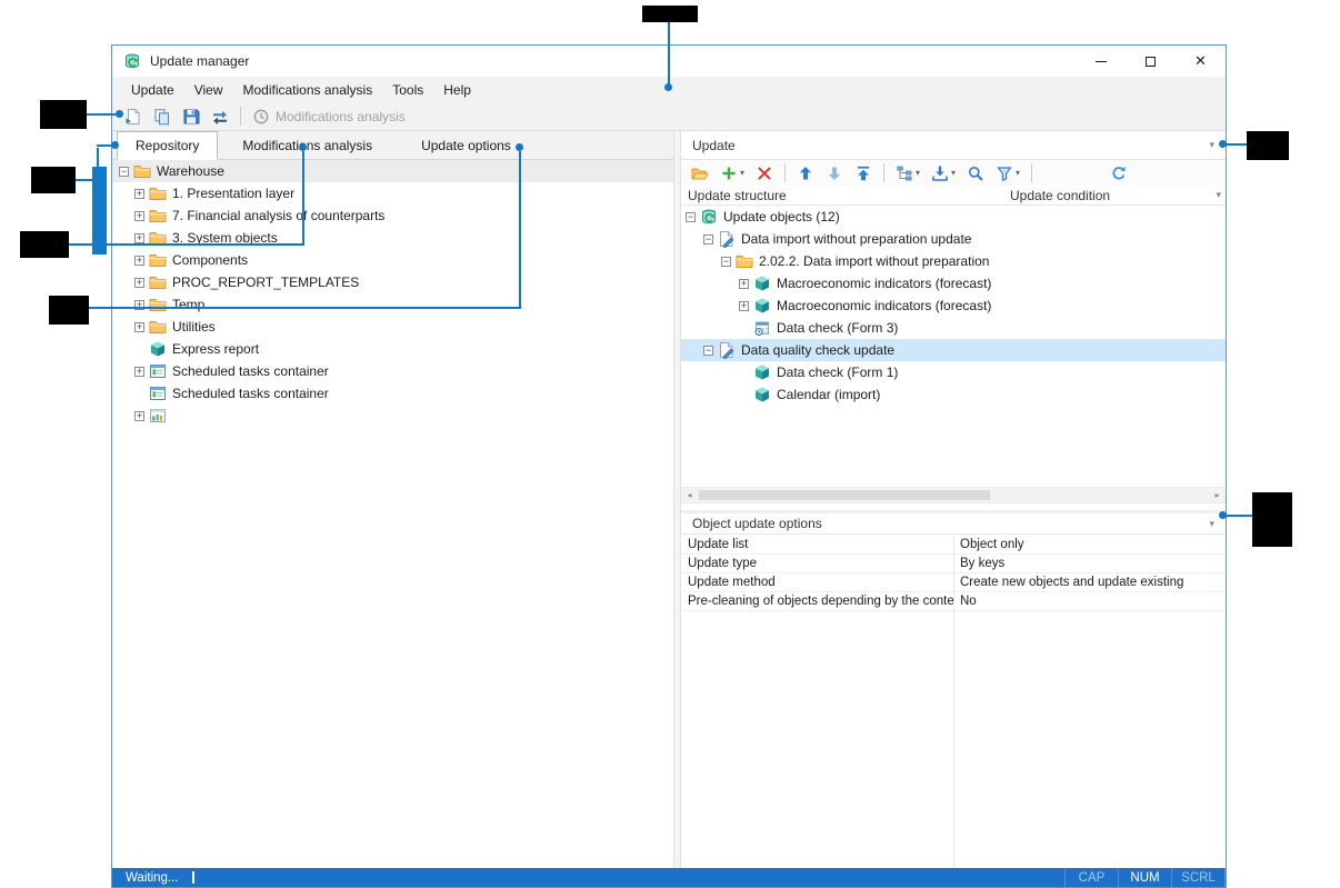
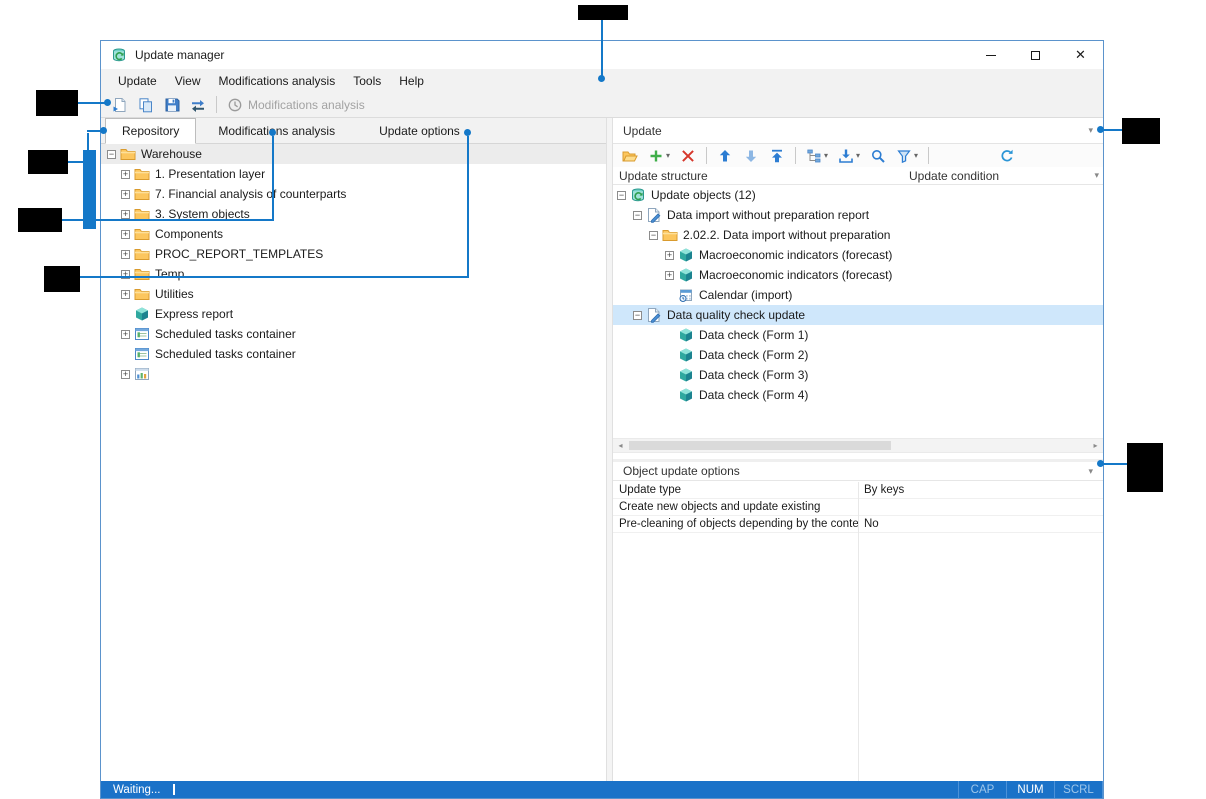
  Update manager
  ✕
  Update
  View
  Modifications analysis
  Tools
  Help
  Modifications analysis
  Repository
  Modificatins analysis
  Update options
  −
  Warehouse
  +
  1. Presentation layer
  +
  7. Financial analysis of counterparts
  +
  3. System objects
  +
  Components
  +
  PROC_REPORT_TEMPLATES
  +
  Temp
  +
  Utilities
  Express report
  +
  Scheduled tasks container
  Scheduled tasks container
  +
  Update
  ▾
  ▾
  ▾
  ▾
  ▾
  Update structure
  Update condition
  ▾
  −
  Update objects (12)
  −
- Data import without preparation update
+ Data import without preparation report
  −
  2.02.2. Data import without preparation
  +
  Macroeconomic indicators (forecast)
  +
  Macroeconomic indicators (forecast)
- Data check (Form 3)
+ Calendar (import)
  −
  Data quality check update
  Data check (Form 1)
+ Data check (Form 2)
- Calendar (import)
+ Data check (Form 3)
+ Data check (Form 4)
  ◂
  ▸
  Object update options
  ▾
- Update list
- Object only
  Update type
  By keys
- Update method
  Create new objects and update existing
  Pre-cleaning of objects depending by the conte
  No
  Waiting...
  CAP
  NUM
  SCRL
